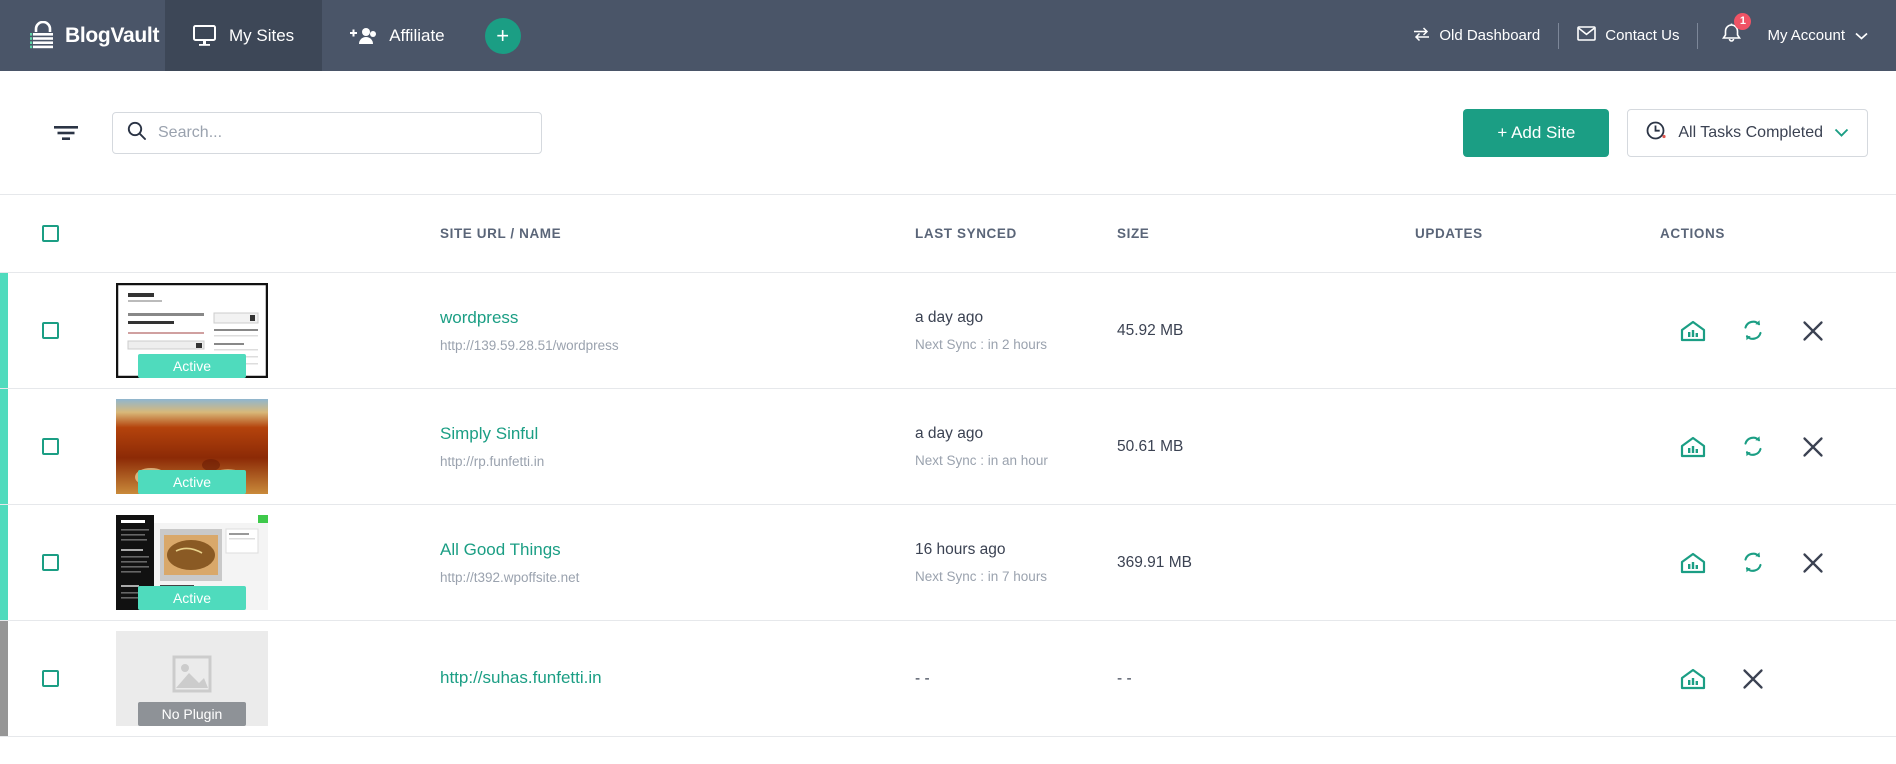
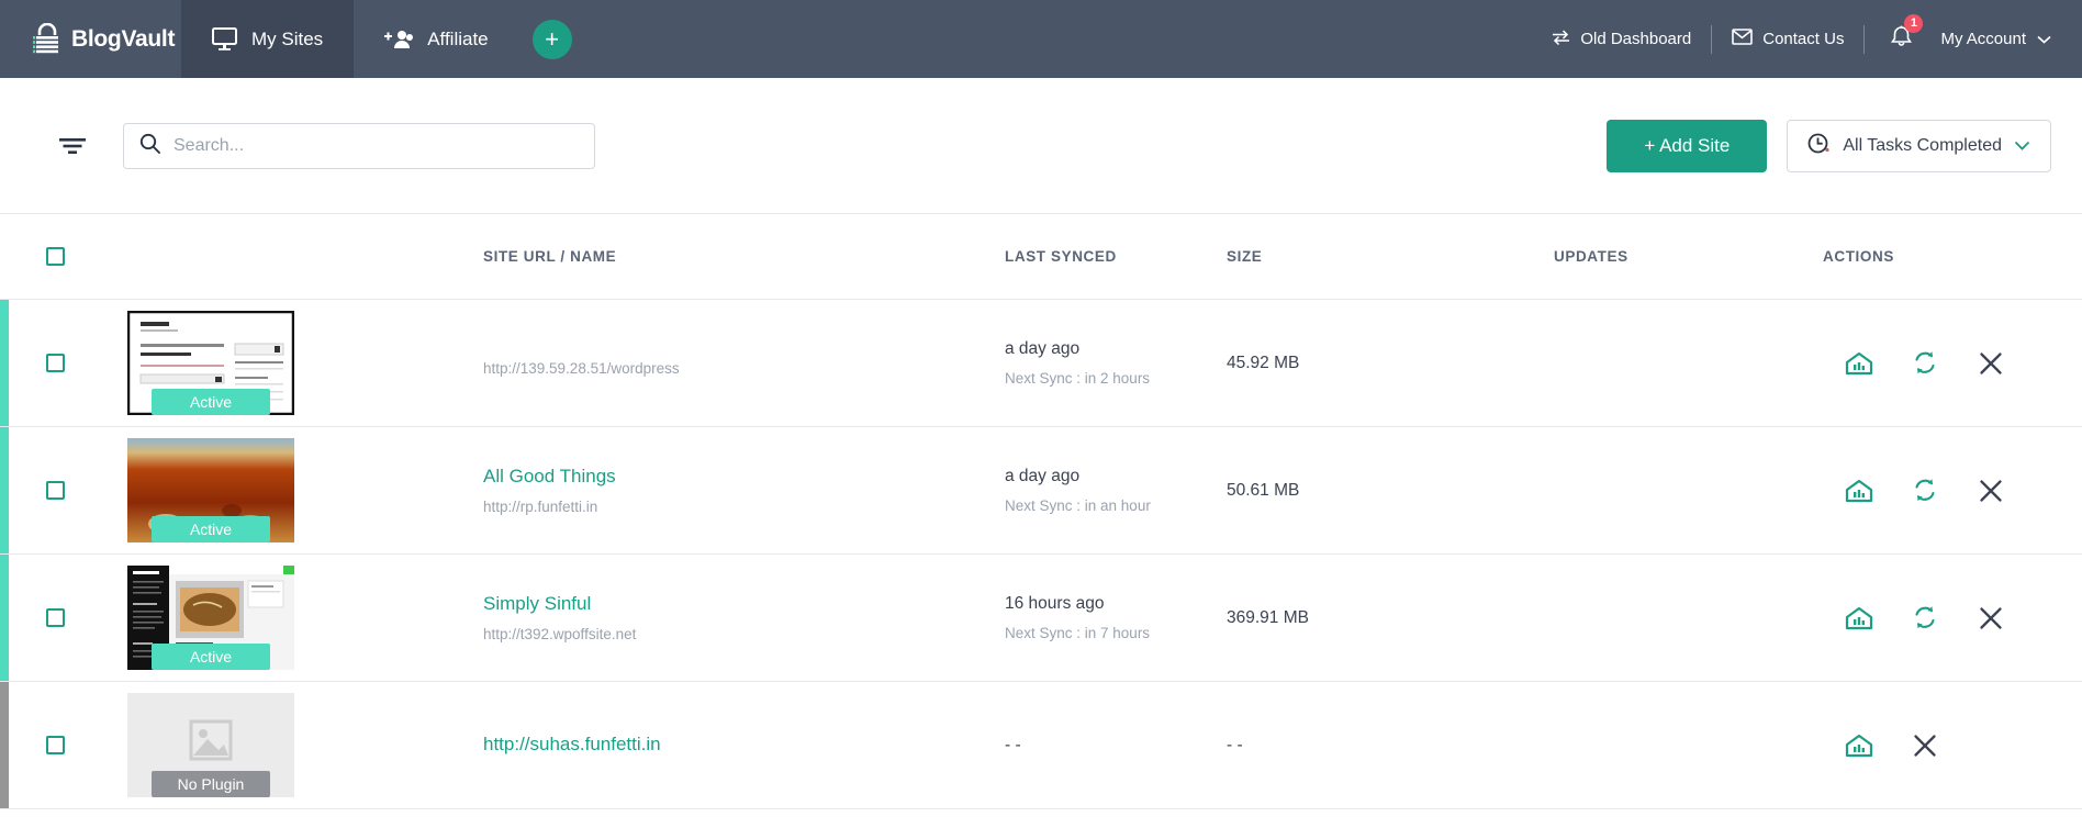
  BlogVault
  My Sites
  Affiliate
  +
  Old Dashboard
  Contact Us
  1
  My Account
  Search...
  + Add Site
  All Tasks Completed
  SITE URL / NAME
  LAST SYNCED
  SIZE
  UPDATES
  ACTIONS
  Active
- wordpress
  http://139.59.28.51/wordpress
  a day ago
  Next Sync : in 2 hours
  45.92 MB
  Active
- Simply Sinful
+ All Good Things
  http://rp.funfetti.in
  a day ago
  Next Sync : in an hour
  50.61 MB
  Active
- All Good Things
+ Simply Sinful
  http://t392.wpoffsite.net
  16 hours ago
  Next Sync : in 7 hours
  369.91 MB
  No Plugin
  http://suhas.funfetti.in
  - -
  - -
